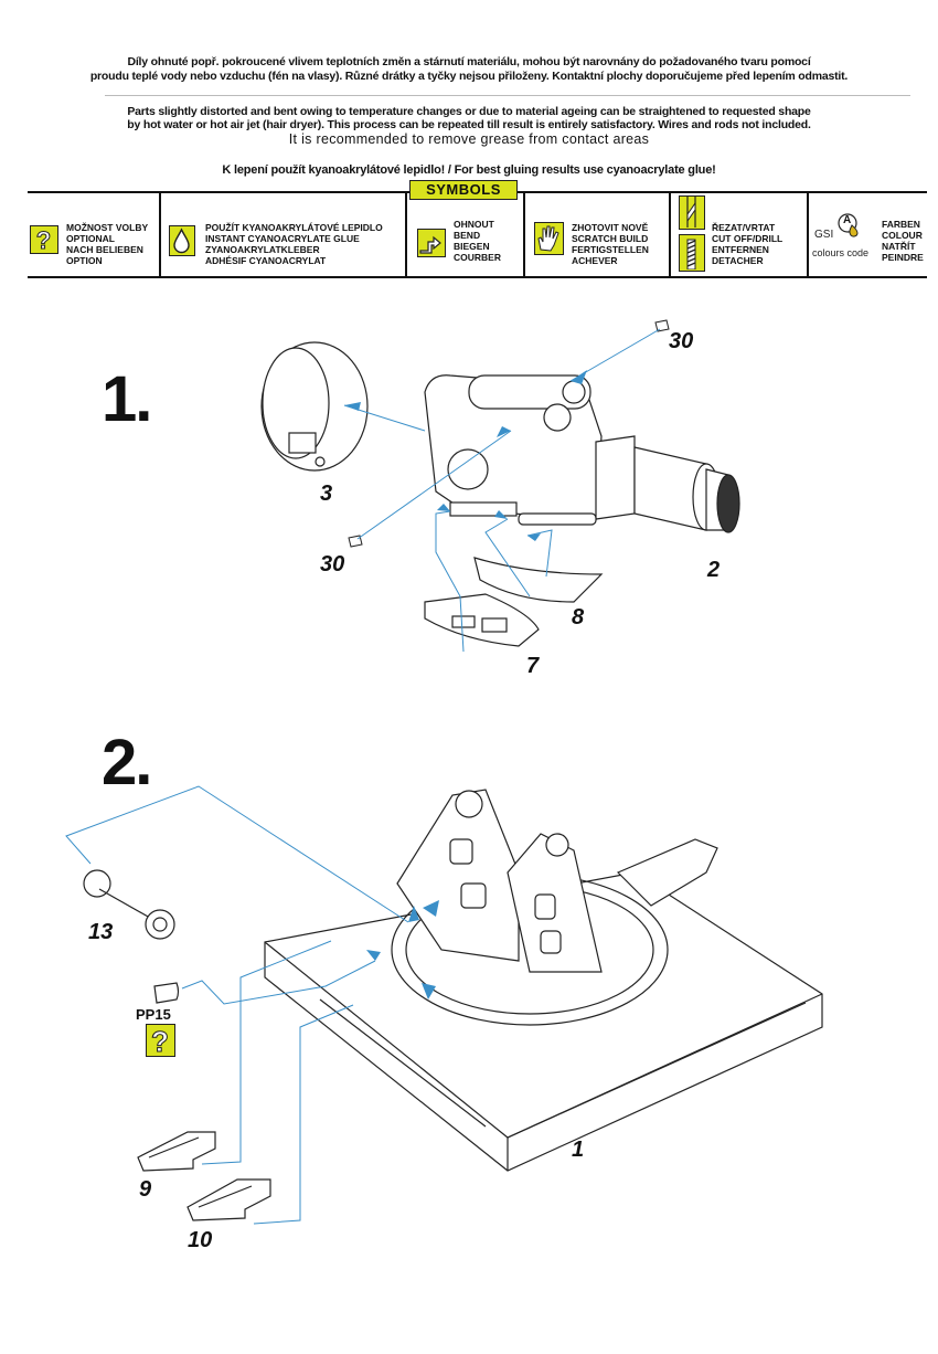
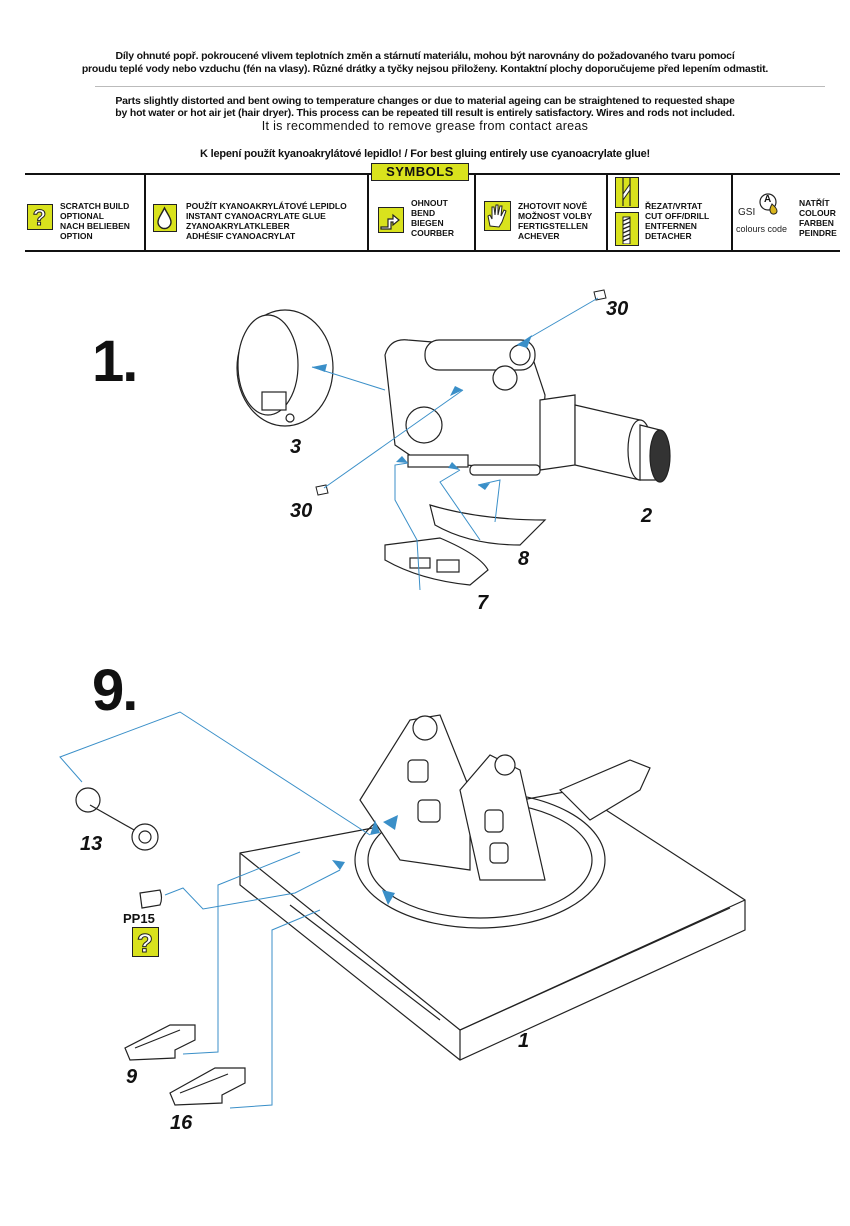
  Díly ohnuté popř. pokroucené vlivem teplotních změn a stárnutí materiálu, mohou být narovnány do požadovaného tvaru pomocí
  proudu teplé vody nebo vzduchu (fén na vlasy). Různé drátky a tyčky nejsou přiloženy. Kontaktní plochy doporučujeme před lepením odmastit.
  Parts slightly distorted and bent owing to temperature changes or due to material ageing can be straightened to requested shape
  by hot water or hot air jet (hair dryer). This process can be repeated till result is entirely satisfactory. Wires and rods not included.
  It is recommended to remove grease from contact areas
- K lepení použít kyanoakrylátové lepidlo! / For best gluing results use cyanoacrylate glue!
+ K lepení použít kyanoakrylátové lepidlo! / For best gluing entirely use cyanoacrylate glue!
  SYMBOLS
  ?
- MOŽNOST VOLBY
+ SCRATCH BUILD
  OPTIONAL
  NACH BELIEBEN
  OPTION
  POUŽÍT KYANOAKRYLÁTOVÉ LEPIDLO
  INSTANT CYANOACRYLATE GLUE
  ZYANOAKRYLATKLEBER
  ADHÉSIF CYANOACRYLAT
  OHNOUT
  BEND
  BIEGEN
  COURBER
  ZHOTOVIT NOVĚ
- SCRATCH BUILD
+ MOŽNOST VOLBY
  FERTIGSTELLEN
  ACHEVER
  ŘEZAT/VRTAT
  CUT OFF/DRILL
  ENTFERNEN
  DETACHER
  GSI
  colours code
  A
- FARBEN
+ NATŘÍT
  COLOUR
- NATŘÍT
+ FARBEN
  PEINDRE
  1.
- 2.
+ 9.
  30
  3
  30
  2
  8
  7
  13
  PP15
  ?
  1
  9
- 10
+ 16
